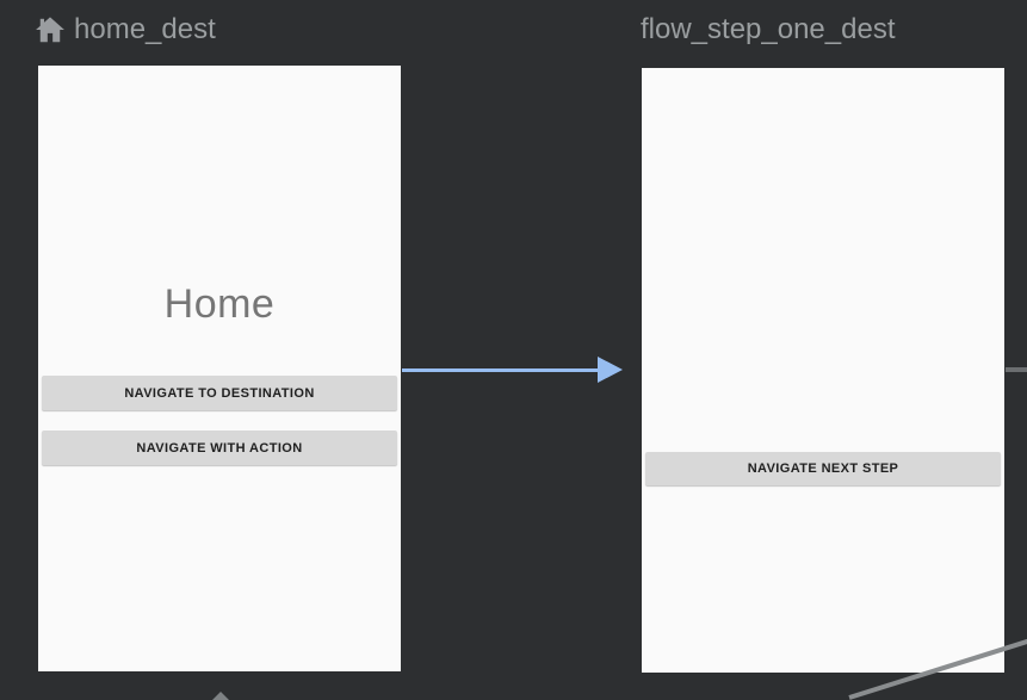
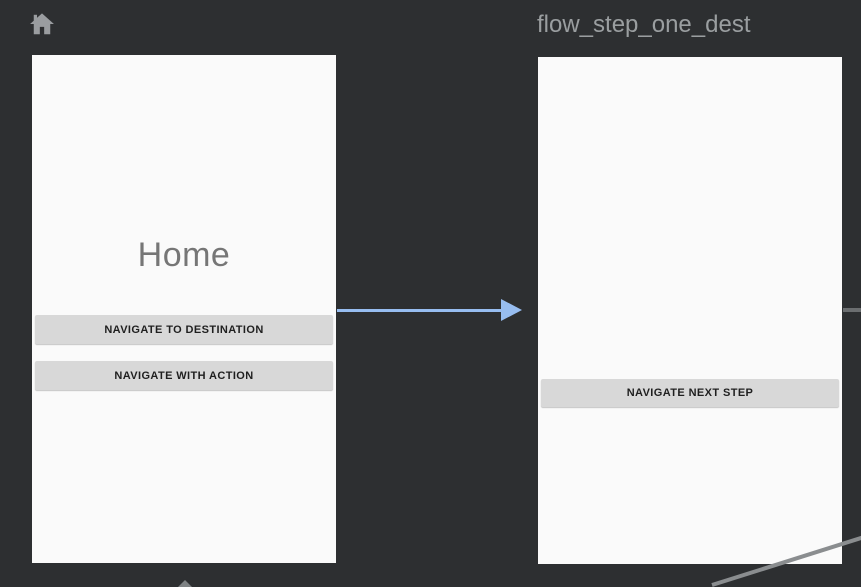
- home_dest
  flow_step_one_dest
  Home
  NAVIGATE TO DESTINATION
  NAVIGATE WITH ACTION
  NAVIGATE NEXT STEP
